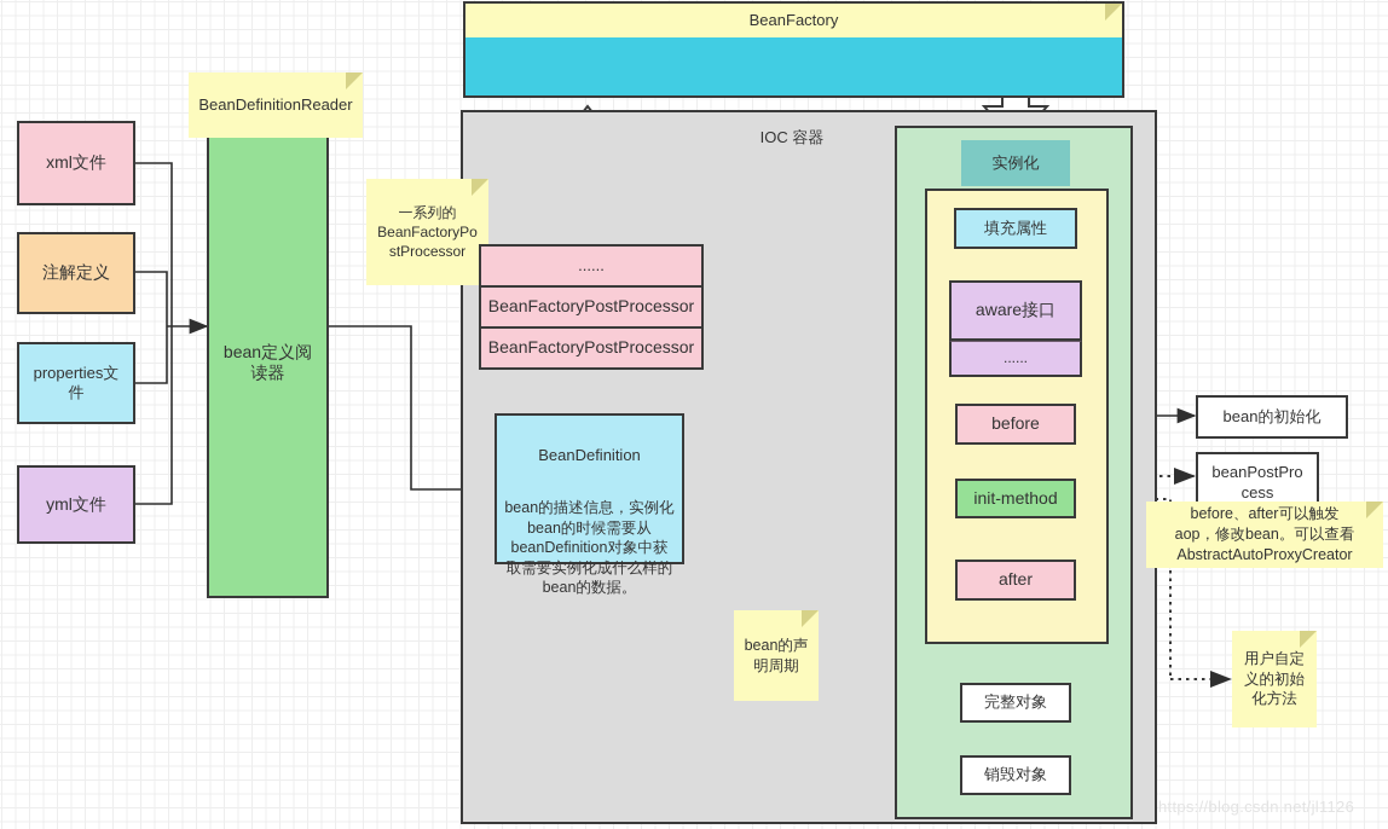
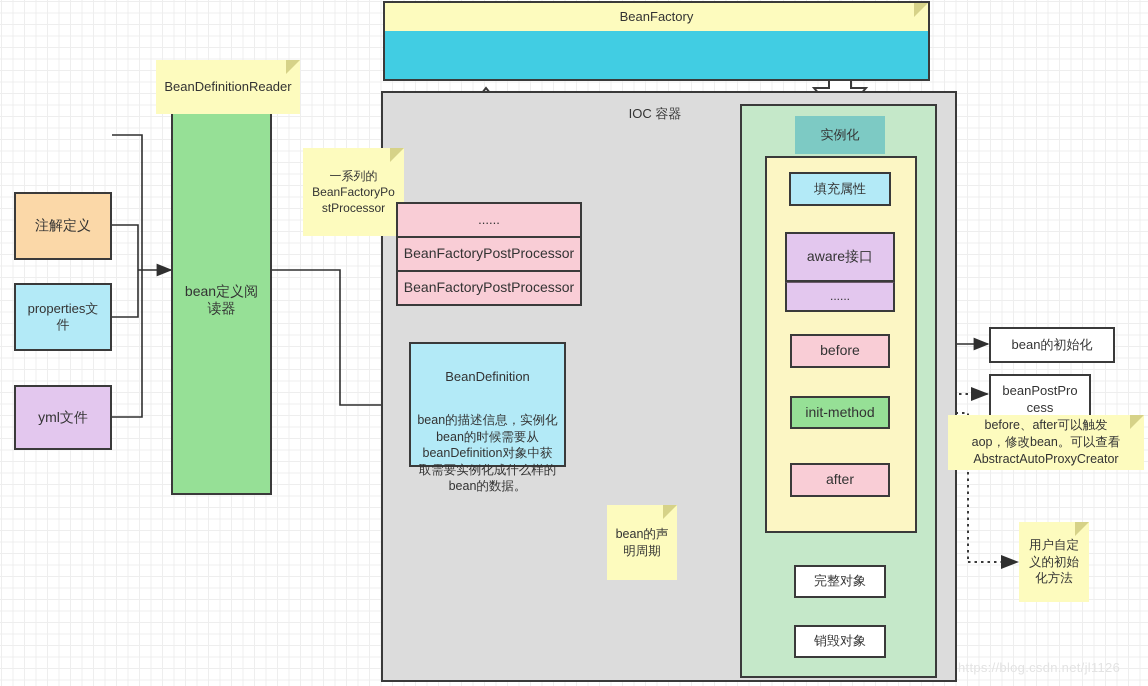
- xml文件
  注解定义
  properties文
  件
  yml文件
  bean定义阅
  读器
  BeanDefinitionReader
  BeanFactory
  IOC 容器
  一系列的
  BeanFactoryPo
  stProcessor
  ......
  BeanFactoryPostProcessor
  BeanFactoryPostProcessor
  BeanDefinition
  bean的描述信息，实例化
  bean的时候需要从
  beanDefinition对象中获
  取需要实例化成什么样的
  bean的数据。
  bean的声
  明周期
  实例化
  填充属性
  aware接口
  ......
  before
  init-method
  after
  完整对象
  销毁对象
  bean的初始化
  beanPostPro
  cess
  before、after可以触发
  aop，修改bean。可以查看
  AbstractAutoProxyCreator
  用户自定
  义的初始
  化方法
  https://blog.csdn.net/jl1126
